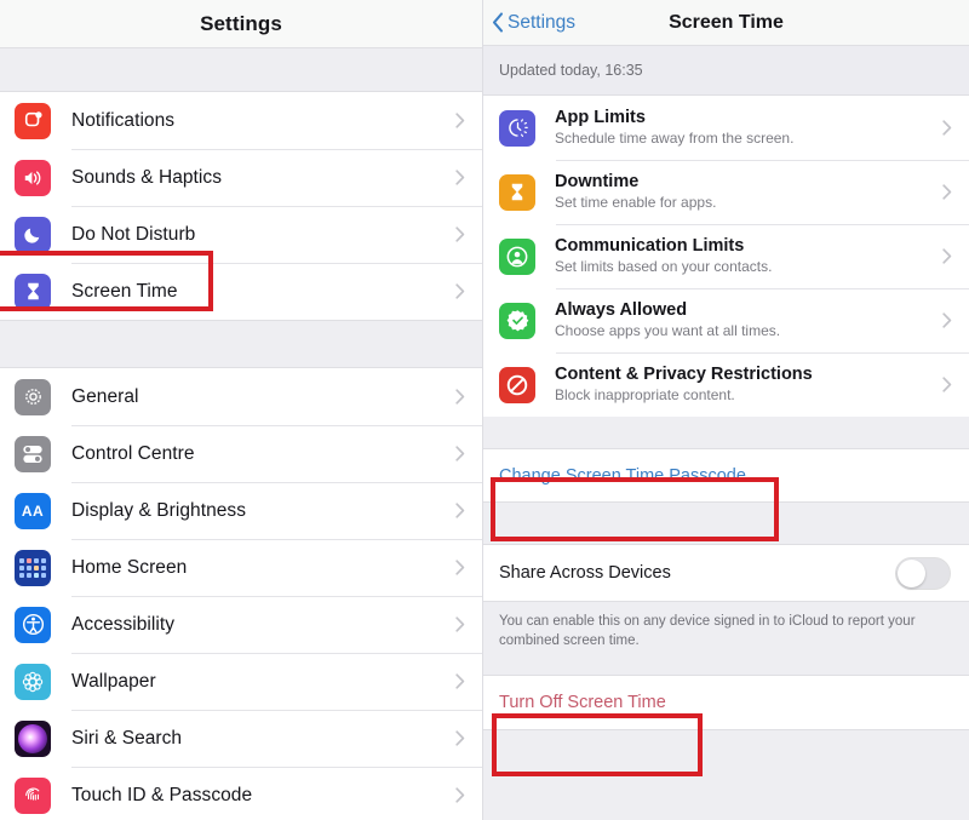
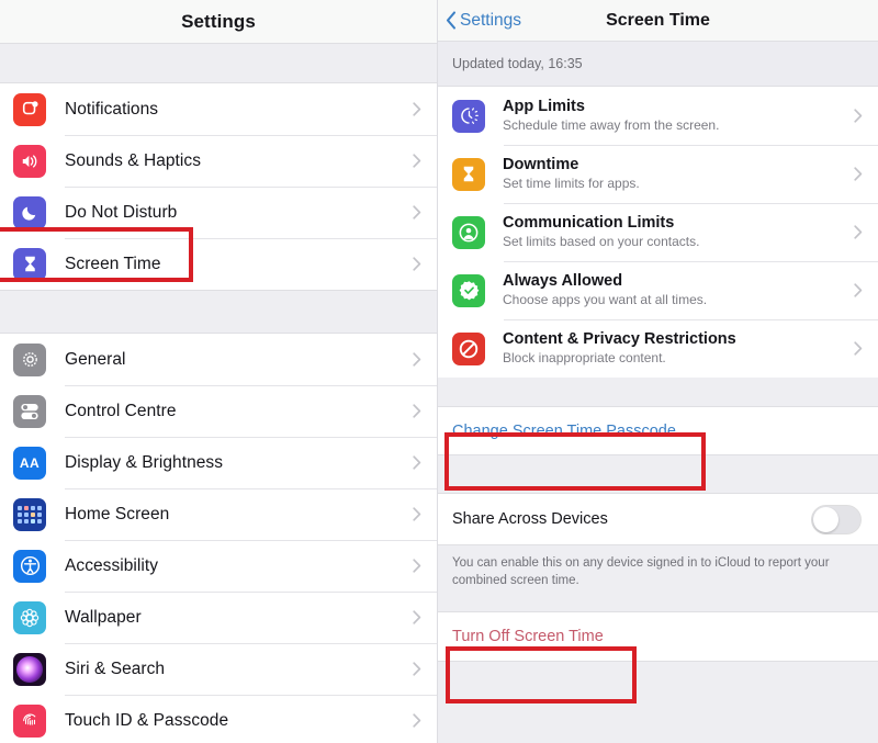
  Settings
  Notifications
  Sounds & Haptics
  Do Not Disturb
  Screen Time
  General
  Control Centre
  AA
  Display & Brightness
  Home Screen
  Accessibility
  Wallpaper
  Siri & Search
  Touch ID & Passcode
  Settings
  Screen Time
  Updated today, 16:35
  App Limits
  Schedule time away from the screen.
  Downtime
- Set time enable for apps.
+ Set time limits for apps.
  Communication Limits
  Set limits based on your contacts.
  Always Allowed
  Choose apps you want at all times.
  Content & Privacy Restrictions
  Block inappropriate content.
  Change Screen Time Passcode
  Share Across Devices
  You can enable this on any device signed in to iCloud to report your combined screen time.
  Turn Off Screen Time
